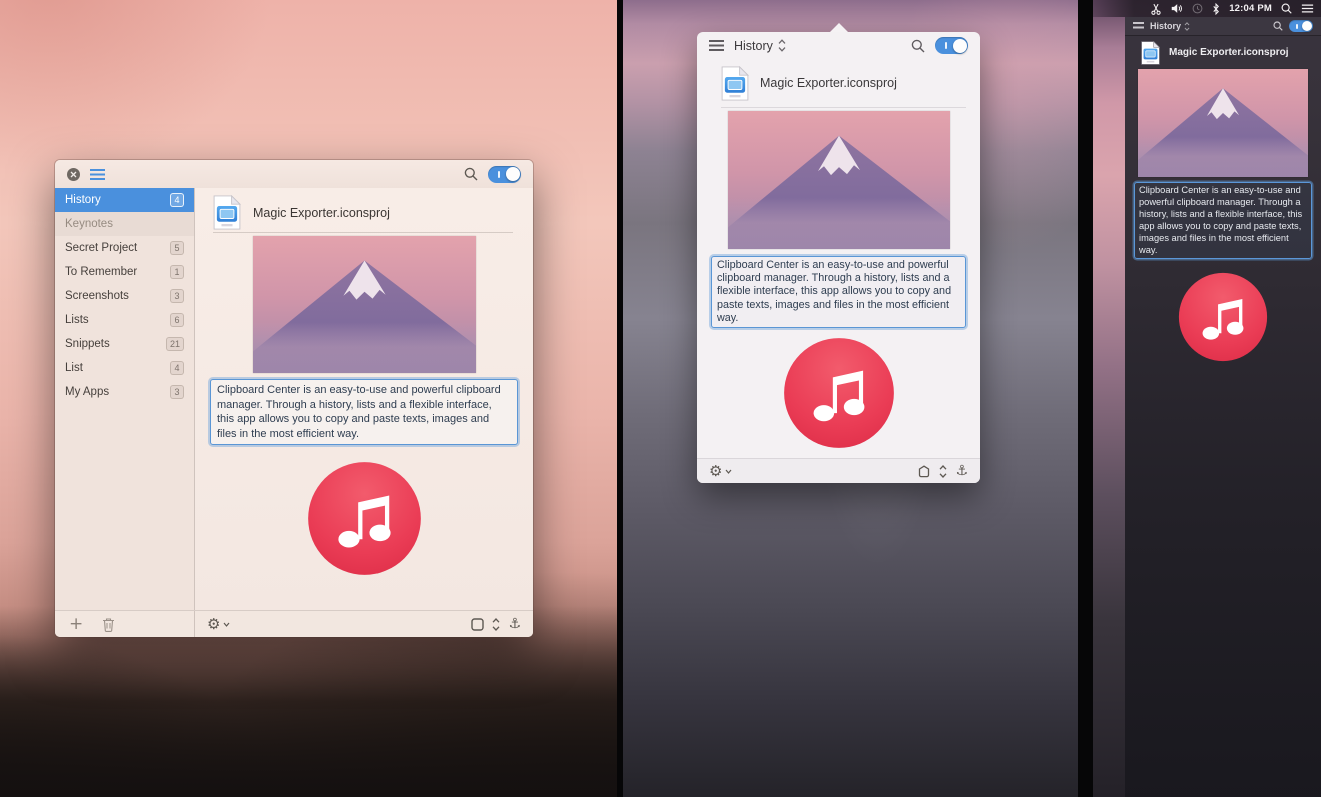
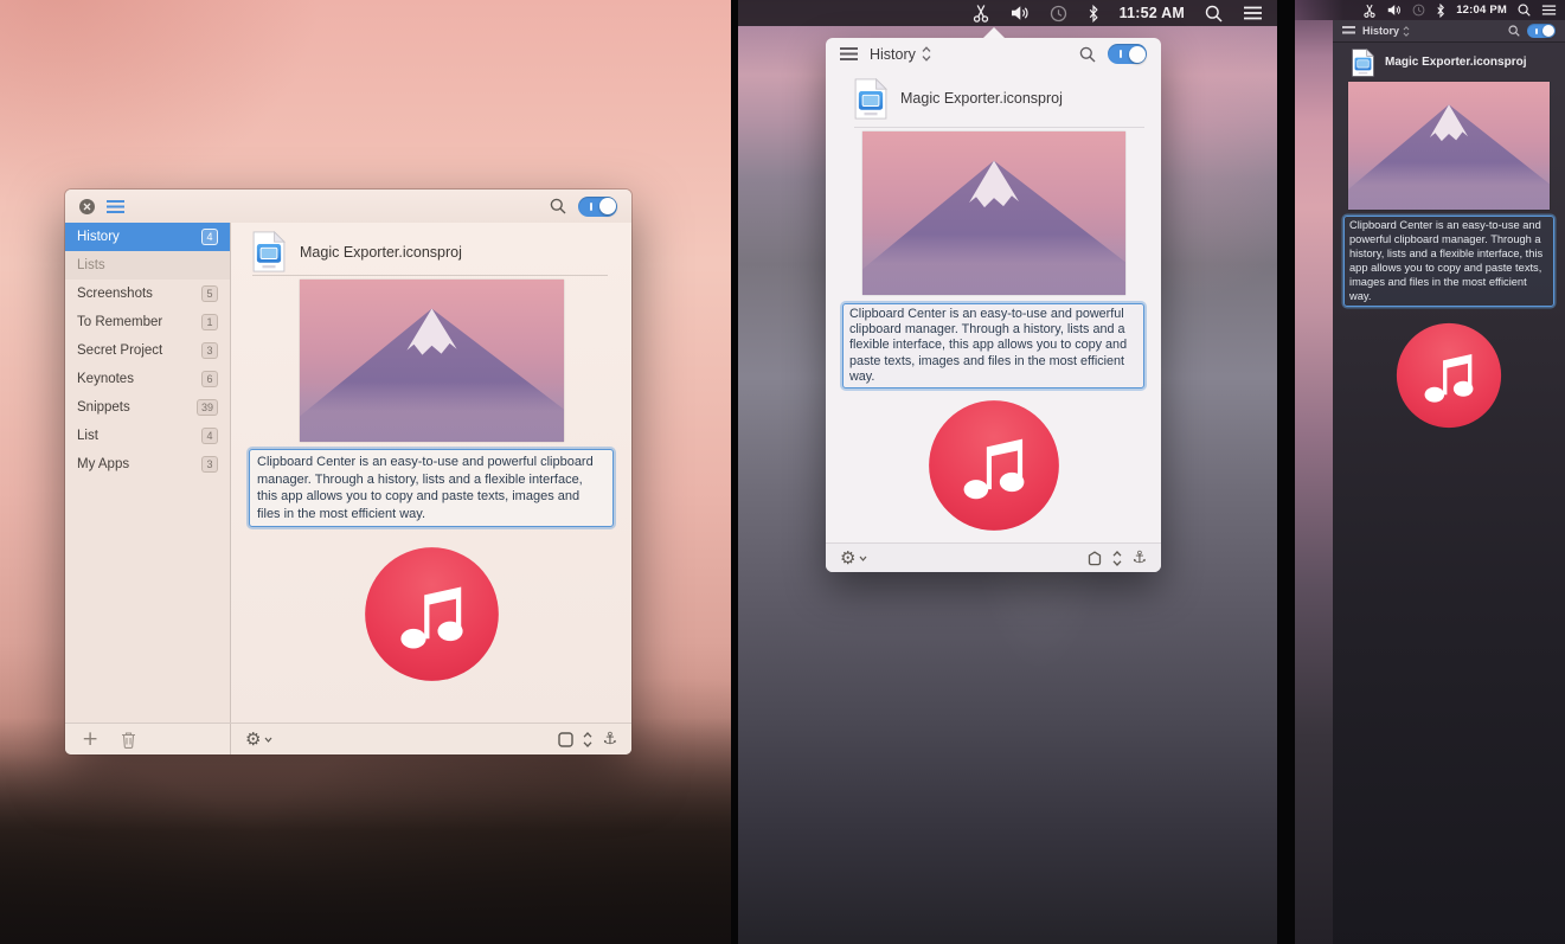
  History
  4
- Keynotes
+ Lists
- Secret Project
+ Screenshots
  5
  To Remember
  1
- Screenshots
+ Secret Project
  3
- Lists
+ Keynotes
  6
  Snippets
- 21
+ 39
  List
  4
  My Apps
  3
  Magic Exporter.iconsproj
  Clipboard Center is an easy-to-use and powerful clipboard manager. Through a history, lists and a flexible interface, this app allows you to copy and paste texts, images and files in the most efficient way.
  +
  ⚙
  ⚓
+ 11:52 AM
  History
  Magic Exporter.iconsproj
  Clipboard Center is an easy-to-use and powerful clipboard manager. Through a history, lists and a flexible interface, this app allows you to copy and paste texts, images and files in the most efficient way.
  ⚙
  ⚓
  History
  Magic Exporter.iconsproj
  Clipboard Center is an easy-to-use and powerful clipboard manager. Through a history, lists and a flexible interface, this app allows you to copy and paste texts, images and files in the most efficient way.
  12:04 PM
